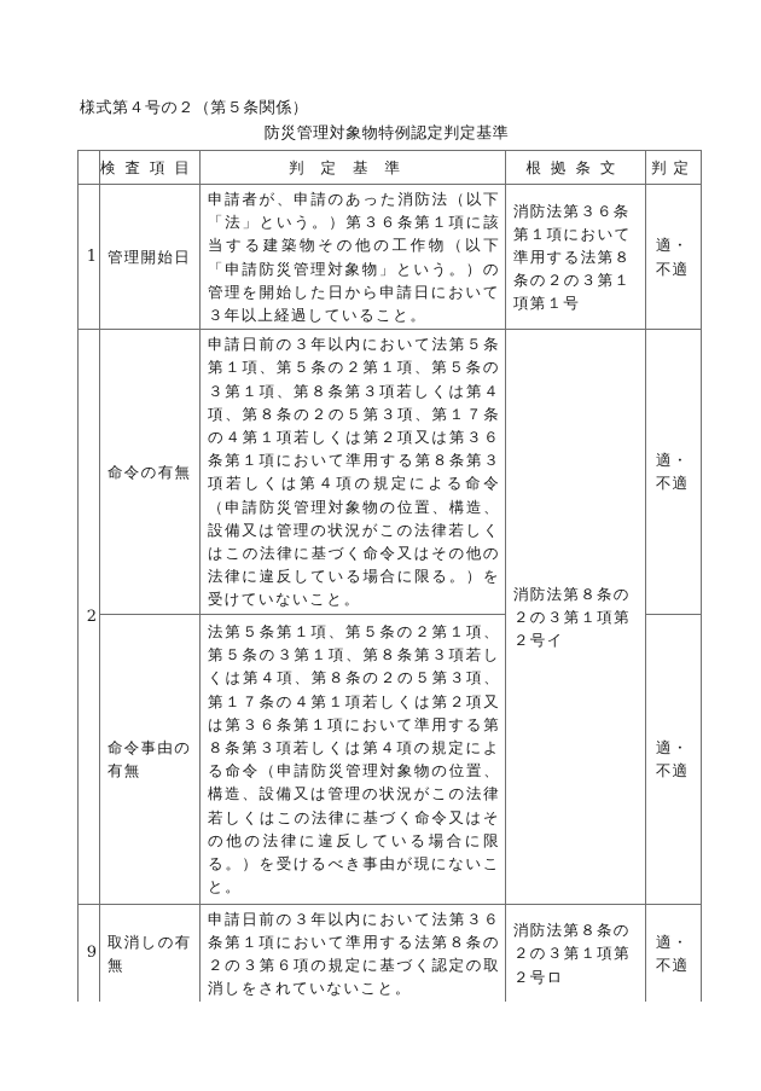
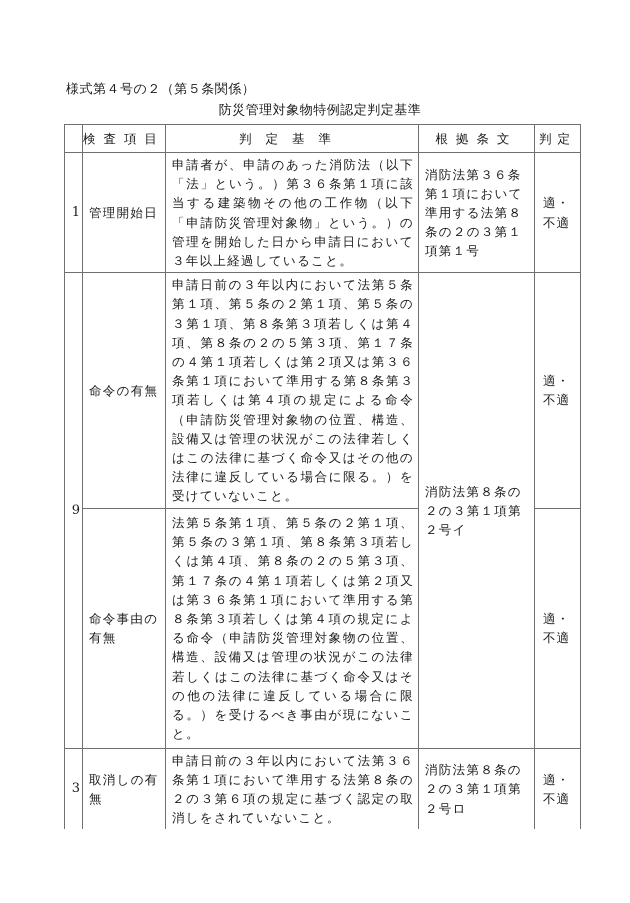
  様式第４号の２（第５条関係）
  防災管理対象物特例認定判定基準
  	検査項目	判定基準	根拠条文	判定
  1	管理開始日	申請者が、申請のあった消防法（以下「法」という。）第３６条第１項に該当する建築物その他の工作物（以下「申請防災管理対象物」という。）の管理を開始した日から申請日において３年以上経過していること。	消防法第３６条第１項において準用する法第８条の２の３第１項第１号	適・不適
- 2	命令の有無	申請日前の３年以内において法第５条第１項、第５条の２第１項、第５条の３第１項、第８条第３項若しくは第４項、第８条の２の５第３項、第１７条の４第１項若しくは第２項又は第３６条第１項において準用する第８条第３項若しくは第４項の規定による命令（申請防災管理対象物の位置、構造、設備又は管理の状況がこの法律若しくはこの法律に基づく命令又はその他の法律に違反している場合に限る。）を受けていないこと。	消防法第８条の２の３第１項第２号イ	適・不適
+ 9	命令の有無	申請日前の３年以内において法第５条第１項、第５条の２第１項、第５条の３第１項、第８条第３項若しくは第４項、第８条の２の５第３項、第１７条の４第１項若しくは第２項又は第３６条第１項において準用する第８条第３項若しくは第４項の規定による命令（申請防災管理対象物の位置、構造、設備又は管理の状況がこの法律若しくはこの法律に基づく命令又はその他の法律に違反している場合に限る。）を受けていないこと。	消防法第８条の２の３第１項第２号イ	適・不適
  命令事由の有無	法第５条第１項、第５条の２第１項、第５条の３第１項、第８条第３項若しくは第４項、第８条の２の５第３項、第１７条の４第１項若しくは第２項又は第３６条第１項において準用する第８条第３項若しくは第４項の規定による命令（申請防災管理対象物の位置、構造、設備又は管理の状況がこの法律若しくはこの法律に基づく命令又はその他の法律に違反している場合に限る。）を受けるべき事由が現にないこと。	適・不適
- 9	取消しの有無	申請日前の３年以内において法第３６条第１項において準用する法第８条の２の３第６項の規定に基づく認定の取消しをされていないこと。	消防法第８条の２の３第１項第２号ロ	適・不適
+ 3	取消しの有無	申請日前の３年以内において法第３６条第１項において準用する法第８条の２の３第６項の規定に基づく認定の取消しをされていないこと。	消防法第８条の２の３第１項第２号ロ	適・不適
